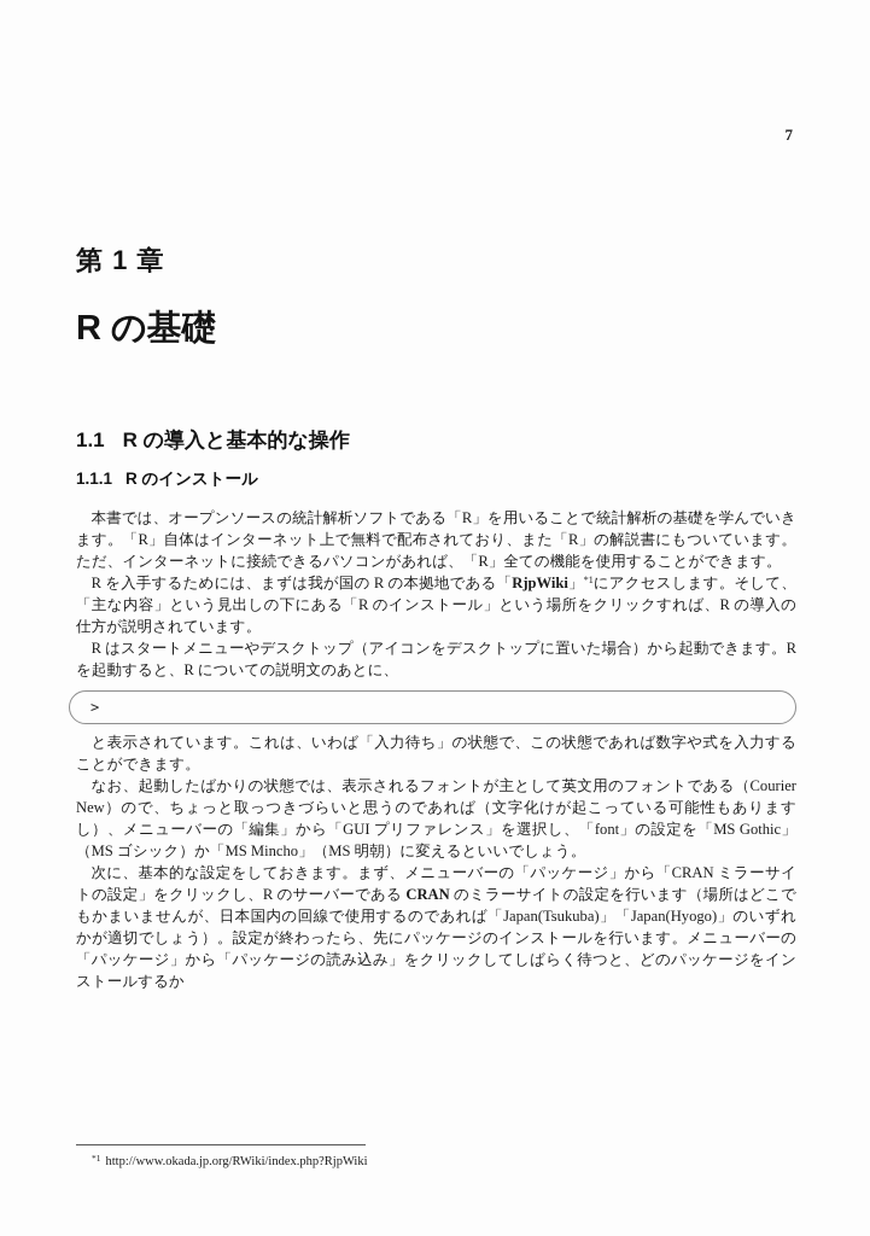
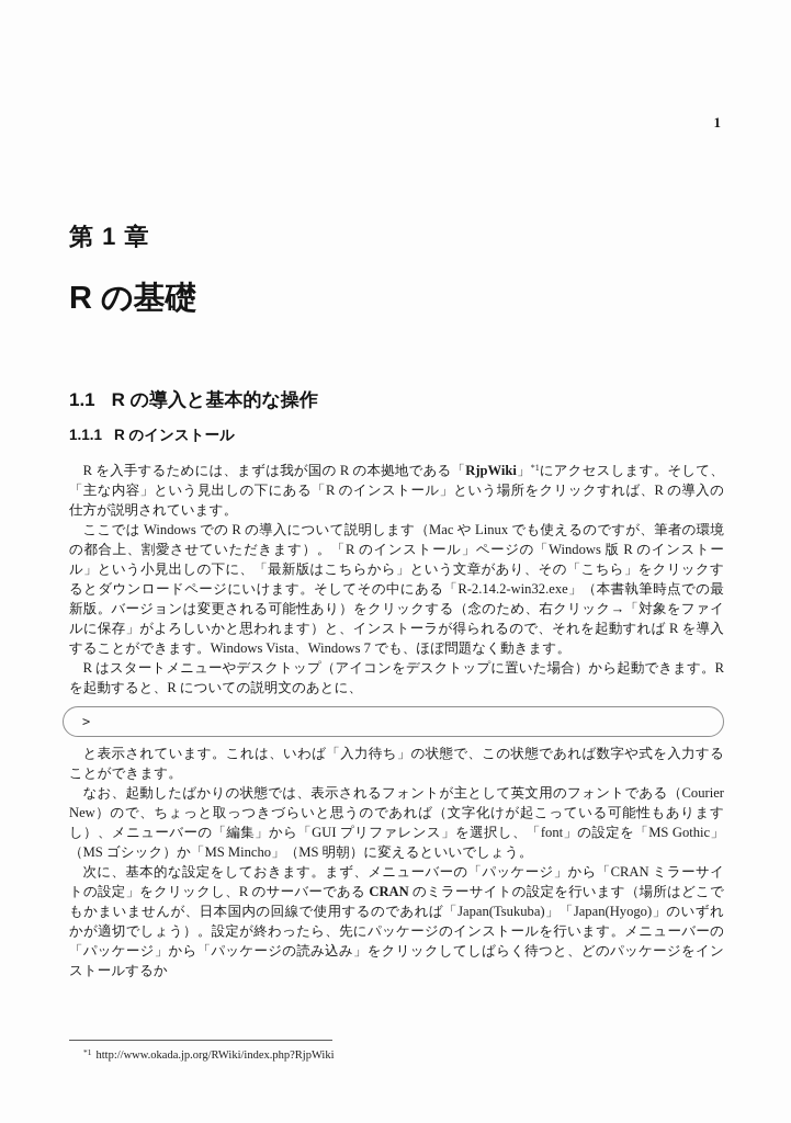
- 7
+ 1
  第 1 章
  R の基礎
  1.1 R の導入と基本的な操作
  1.1.1 R のインストール
- 本書では、オープンソースの統計解析ソフトである「R」を用いることで統計解析の基礎を学んでいきます。「R」自体はインターネット上で無料で配布されており、また「R」の解説書にもついています。ただ、インターネットに接続できるパソコンがあれば、「R」全ての機能を使用することができます。
  R を入手するためには、まずは我が国の R の本拠地である「RjpWiki」*1にアクセスします。そして、「主な内容」という見出しの下にある「R のインストール」という場所をクリックすれば、R の導入の仕方が説明されています。
+ ここでは Windows での R の導入について説明します（Mac や Linux でも使えるのですが、筆者の環境の都合上、割愛させていただきます）。「R のインストール」ページの「Windows 版 R のインストール」という小見出しの下に、「最新版はこちらから」という文章があり、その「こちら」をクリックするとダウンロードページにいけます。そしてその中にある「R-2.14.2-win32.exe」（本書執筆時点での最新版。バージョンは変更される可能性あり）をクリックする（念のため、右クリック→「対象をファイルに保存」がよろしいかと思われます）と、インストーラが得られるので、それを起動すれば R を導入することができます。Windows Vista、Windows 7 でも、ほぼ問題なく動きます。
  R はスタートメニューやデスクトップ（アイコンをデスクトップに置いた場合）から起動できます。R を起動すると、R についての説明文のあとに、
  >
  と表示されています。これは、いわば「入力待ち」の状態で、この状態であれば数字や式を入力することができます。
  なお、起動したばかりの状態では、表示されるフォントが主として英文用のフォントである（Courier New）ので、ちょっと取っつきづらいと思うのであれば（文字化けが起こっている可能性もありますし）、メニューバーの「編集」から「GUI プリファレンス」を選択し、「font」の設定を「MS Gothic」（MS ゴシック）か「MS Mincho」（MS 明朝）に変えるといいでしょう。
  次に、基本的な設定をしておきます。まず、メニューバーの「パッケージ」から「CRAN ミラーサイトの設定」をクリックし、R のサーバーである CRAN のミラーサイトの設定を行います（場所はどこでもかまいませんが、日本国内の回線で使用するのであれば「Japan(Tsukuba)」「Japan(Hyogo)」のいずれかが適切でしょう）。設定が終わったら、先にパッケージのインストールを行います。メニューバーの「パッケージ」から「パッケージの読み込み」をクリックしてしばらく待つと、どのパッケージをインストールするか
  *1 http://www.okada.jp.org/RWiki/index.php?RjpWiki
